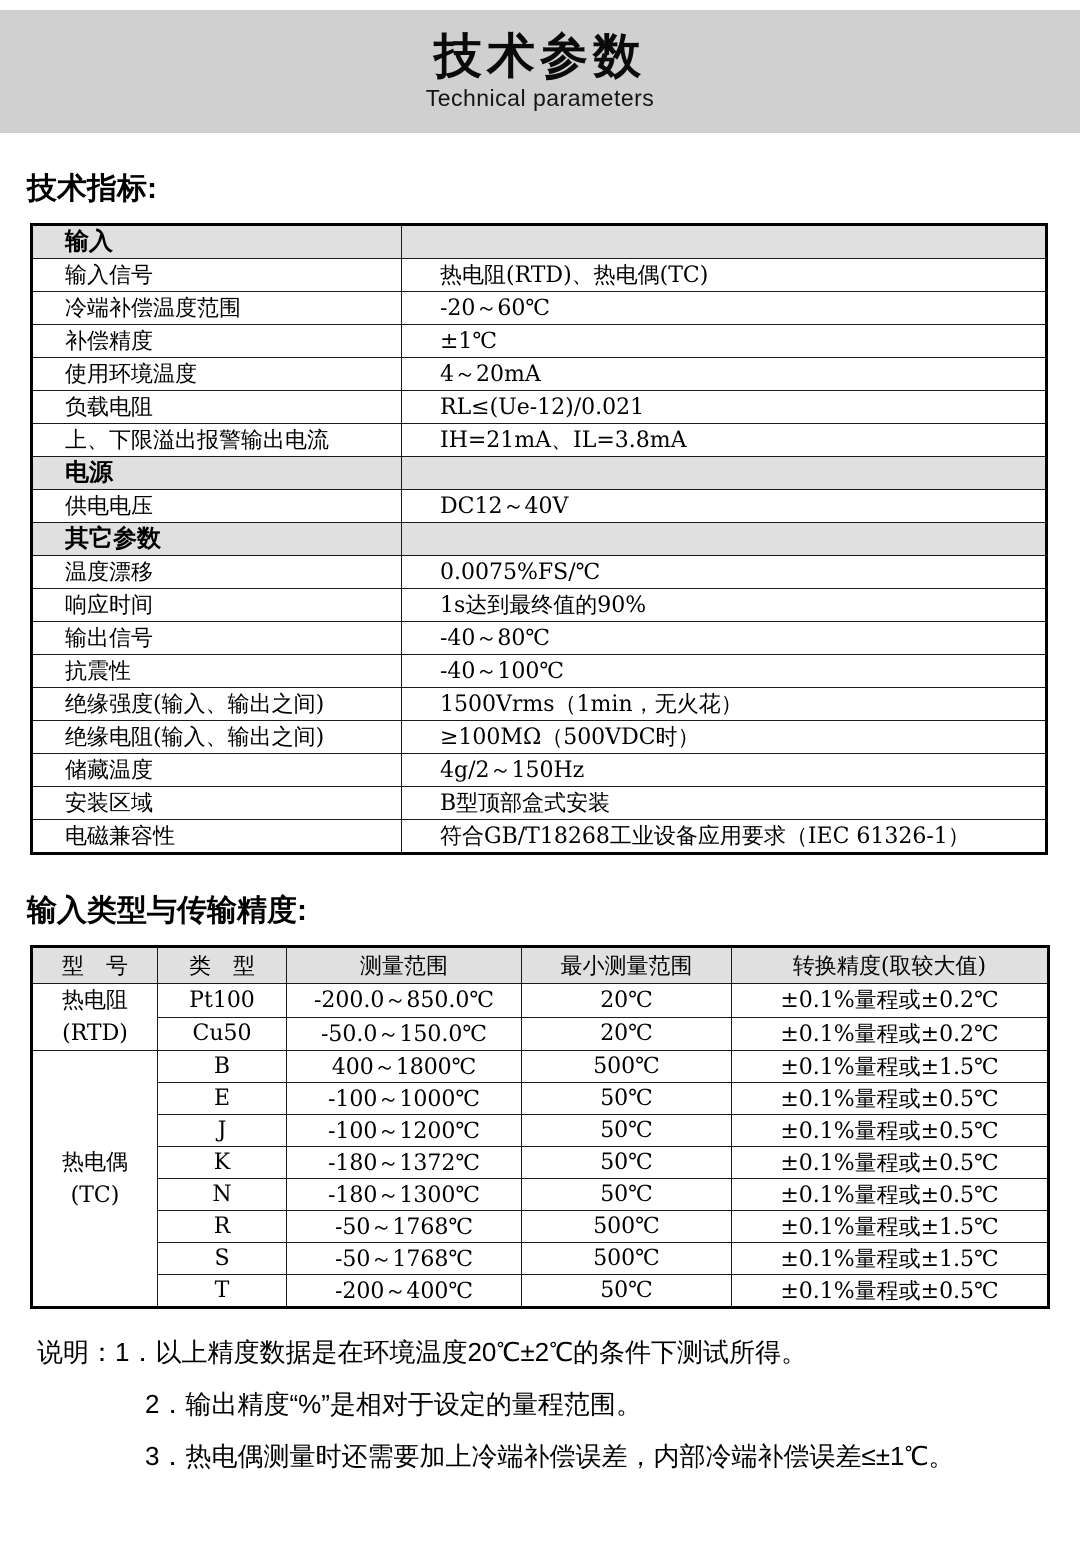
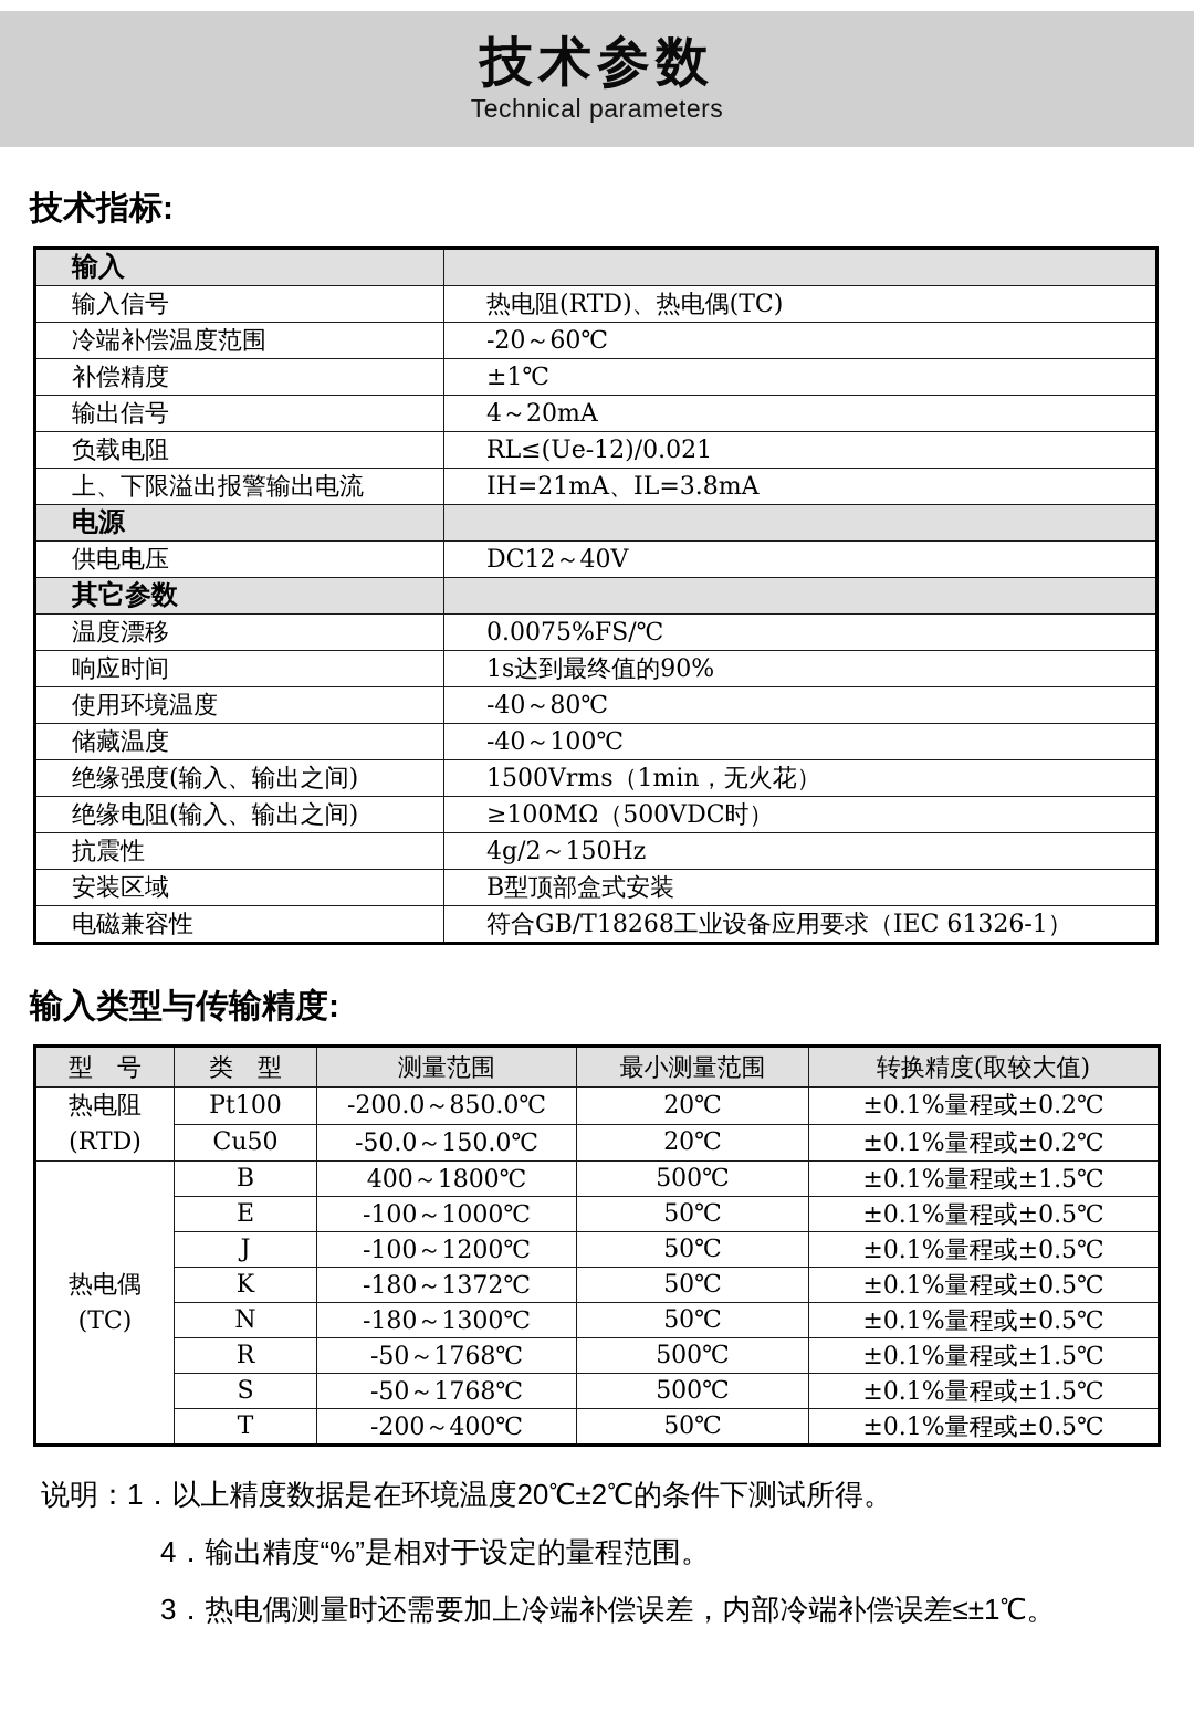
  技术参数
  Technical parameters
  技术指标:
  输入
  输入信号	热电阻(RTD)、热电偶(TC)
  冷端补偿温度范围	-20～60℃
  补偿精度	±1℃
- 使用环境温度	4～20mA
+ 输出信号	4～20mA
  负载电阻	RL≤(Ue-12)/0.021
  上、下限溢出报警输出电流	IH=21mA、IL=3.8mA
  电源
  供电电压	DC12～40V
  其它参数
  温度漂移	0.0075%FS/℃
  响应时间	1s达到最终值的90%
- 输出信号	-40～80℃
+ 使用环境温度	-40～80℃
- 抗震性	-40～100℃
+ 储藏温度	-40～100℃
  绝缘强度(输入、输出之间)	1500Vrms（1min，无火花）
  绝缘电阻(输入、输出之间)	≥100MΩ（500VDC时）
- 储藏温度	4g/2～150Hz
+ 抗震性	4g/2～150Hz
  安装区域	B型顶部盒式安装
  电磁兼容性	符合GB/T18268工业设备应用要求（IEC 61326-1）
  输入类型与传输精度:
  型 号	类 型	测量范围	最小测量范围	转换精度(取较大值)
  热电阻 (RTD)	Pt100	-200.0～850.0℃	20℃	±0.1%量程或±0.2℃
  Cu50	-50.0～150.0℃	20℃	±0.1%量程或±0.2℃
  热电偶 (TC)	B	400～1800℃	500℃	±0.1%量程或±1.5℃
  E	-100～1000℃	50℃	±0.1%量程或±0.5℃
  J	-100～1200℃	50℃	±0.1%量程或±0.5℃
  K	-180～1372℃	50℃	±0.1%量程或±0.5℃
  N	-180～1300℃	50℃	±0.1%量程或±0.5℃
  R	-50～1768℃	500℃	±0.1%量程或±1.5℃
  S	-50～1768℃	500℃	±0.1%量程或±1.5℃
  T	-200～400℃	50℃	±0.1%量程或±0.5℃
  说明：1．以上精度数据是在环境温度20℃±2℃的条件下测试所得。
- 2．输出精度“%”是相对于设定的量程范围。
+ 4．输出精度“%”是相对于设定的量程范围。
  3．热电偶测量时还需要加上冷端补偿误差，内部冷端补偿误差≤±1℃。
